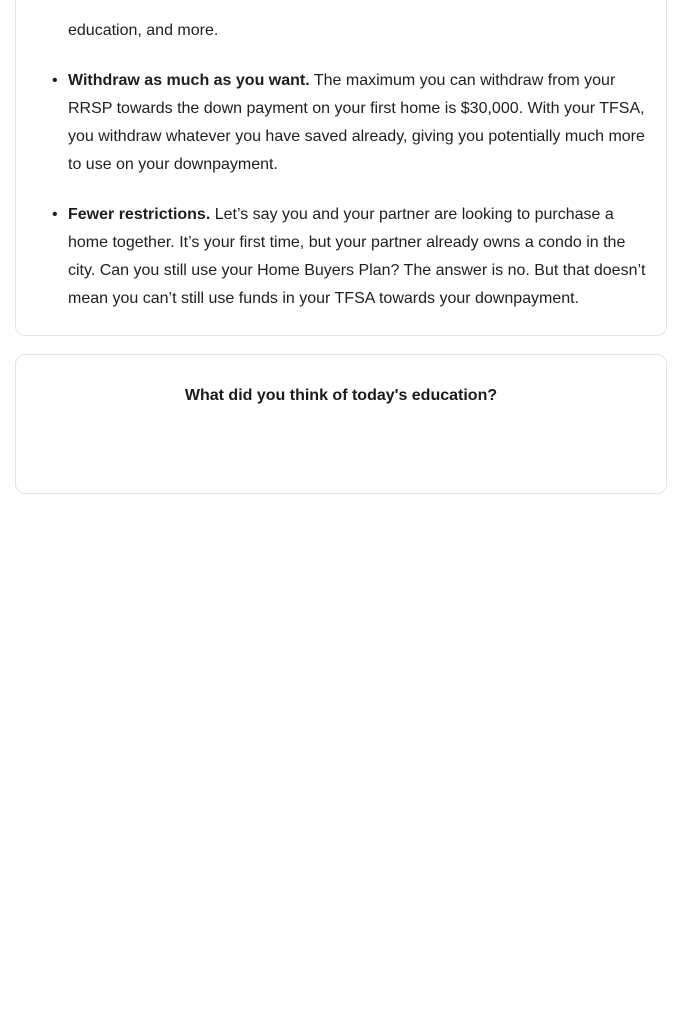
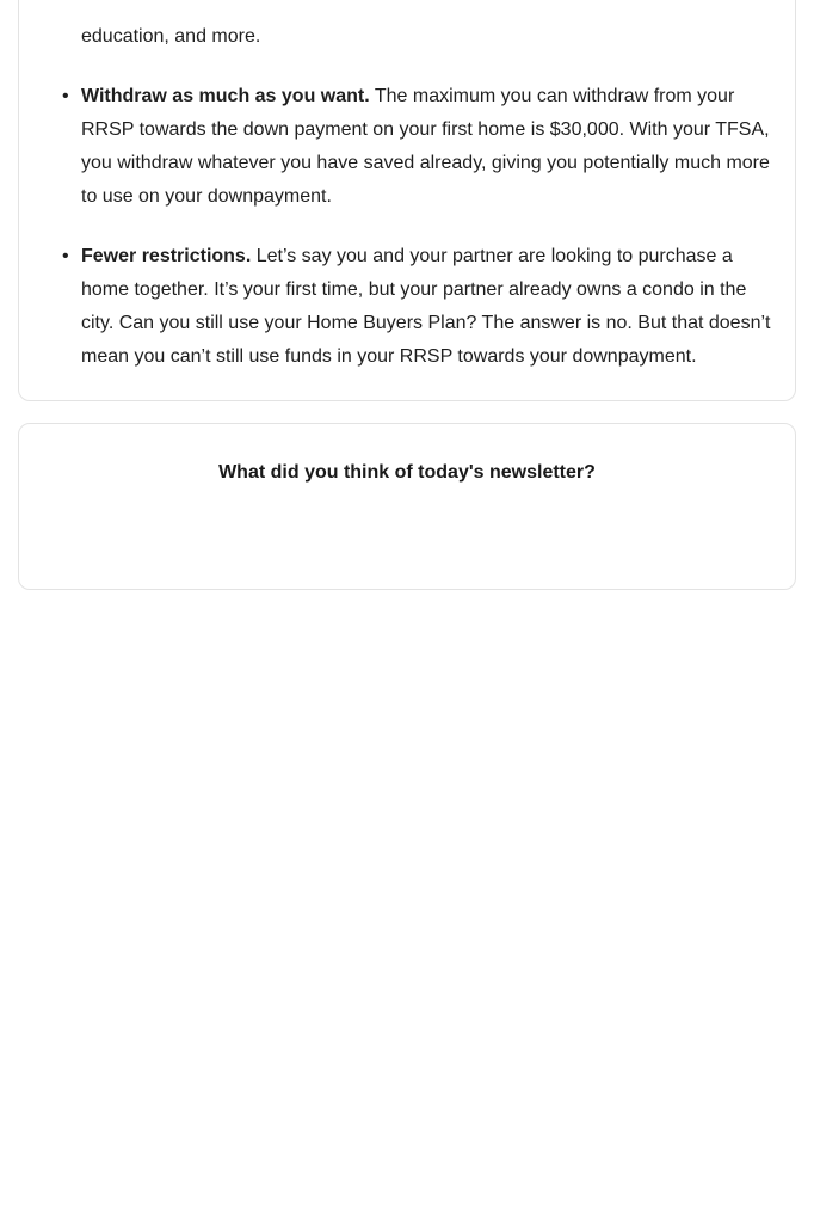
  education, and more.
  Withdraw as much as you want. The maximum you can withdraw from your RRSP towards the down payment on your first home is $30,000. With your TFSA, you withdraw whatever you have saved already, giving you potentially much more to use on your downpayment.
- Fewer restrictions. Let’s say you and your partner are looking to purchase a home together. It’s your first time, but your partner already owns a condo in the city. Can you still use your Home Buyers Plan? The answer is no. But that doesn’t mean you can’t still use funds in your TFSA towards your downpayment.
+ Fewer restrictions. Let’s say you and your partner are looking to purchase a home together. It’s your first time, but your partner already owns a condo in the city. Can you still use your Home Buyers Plan? The answer is no. But that doesn’t mean you can’t still use funds in your RRSP towards your downpayment.
- What did you think of today's education?
+ What did you think of today's newsletter?
